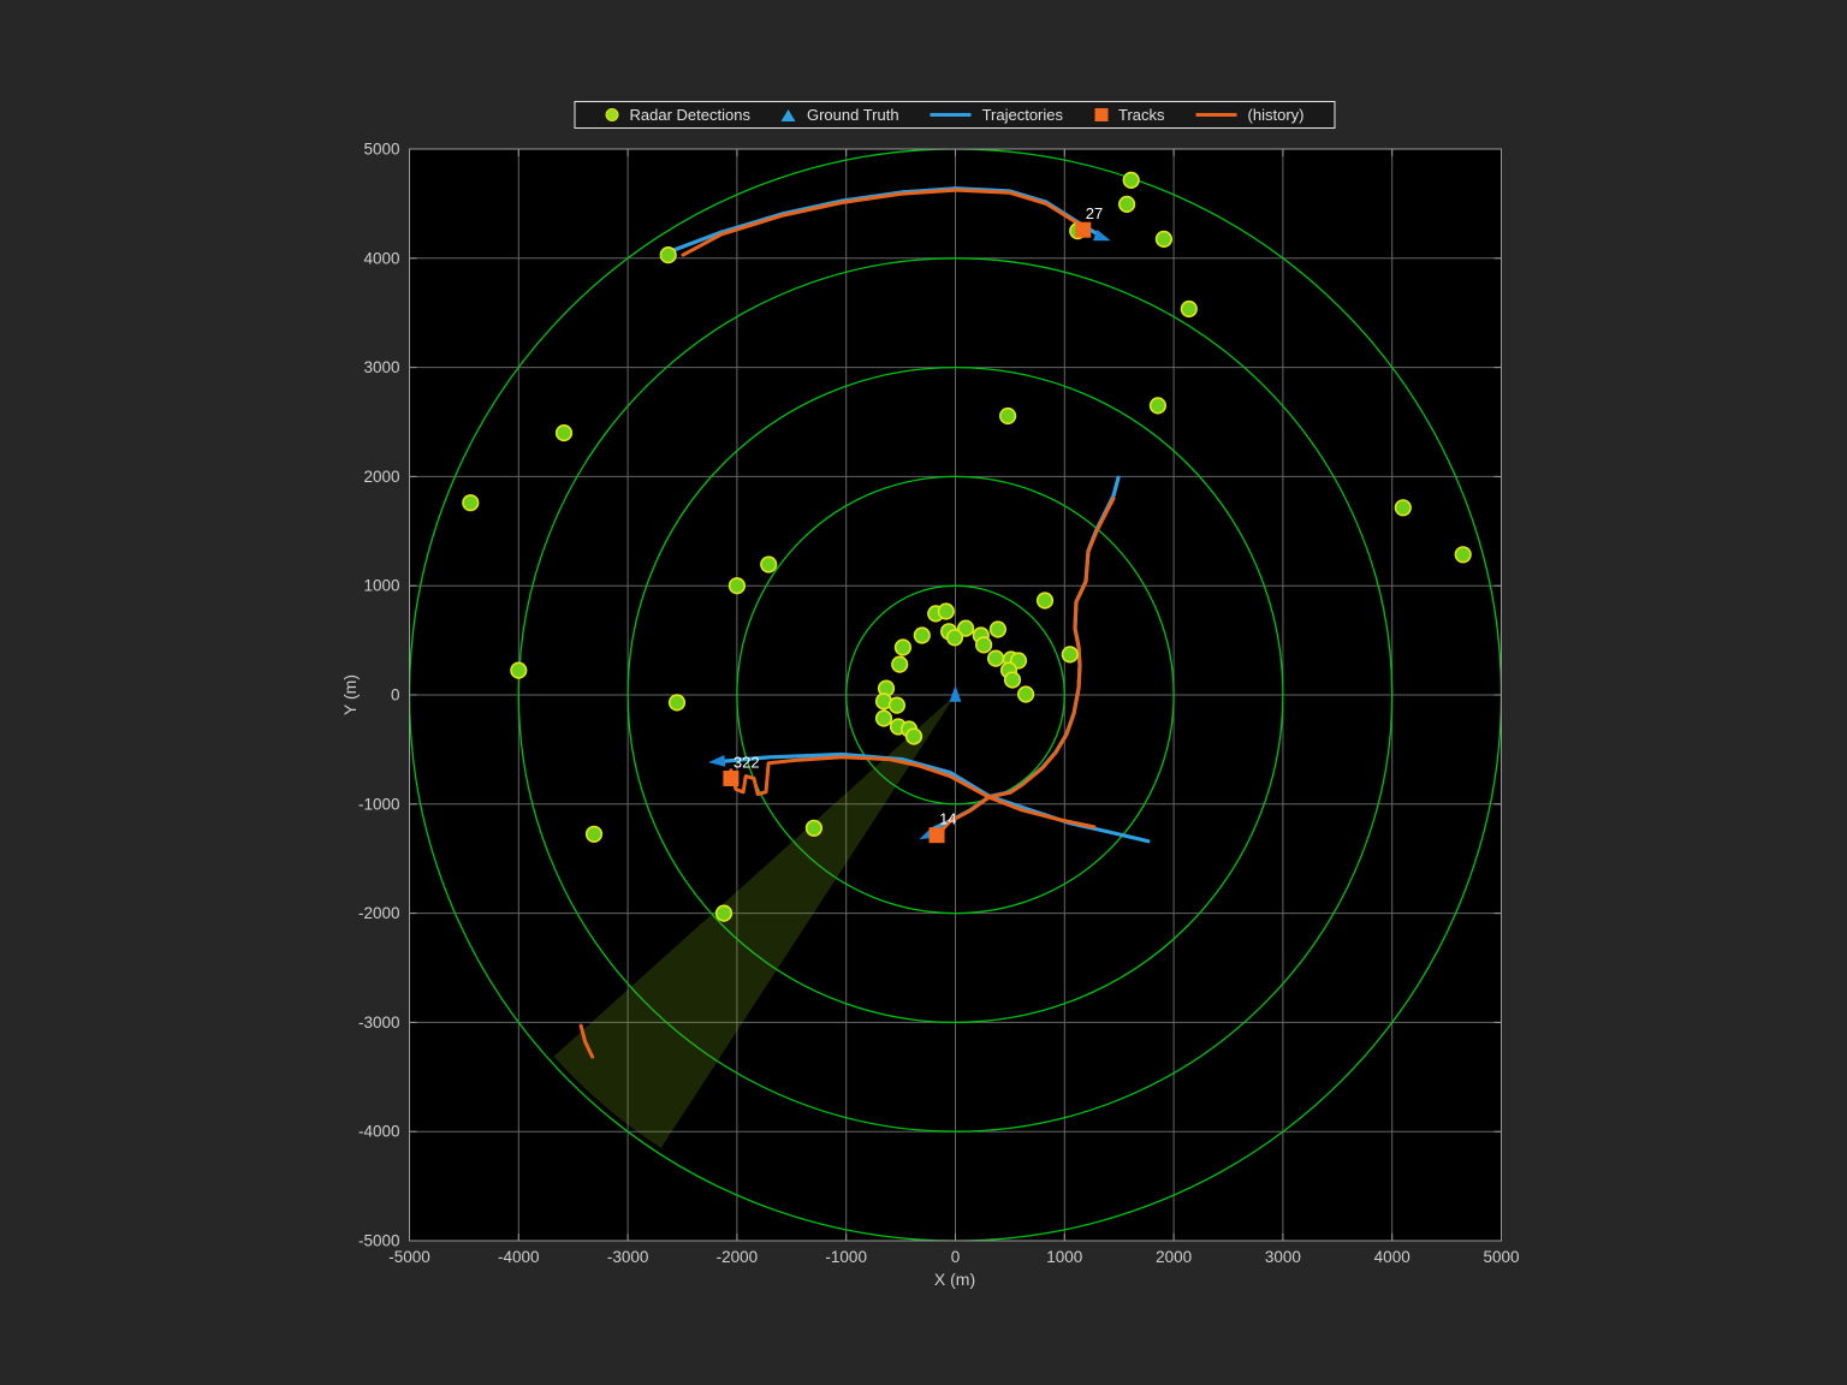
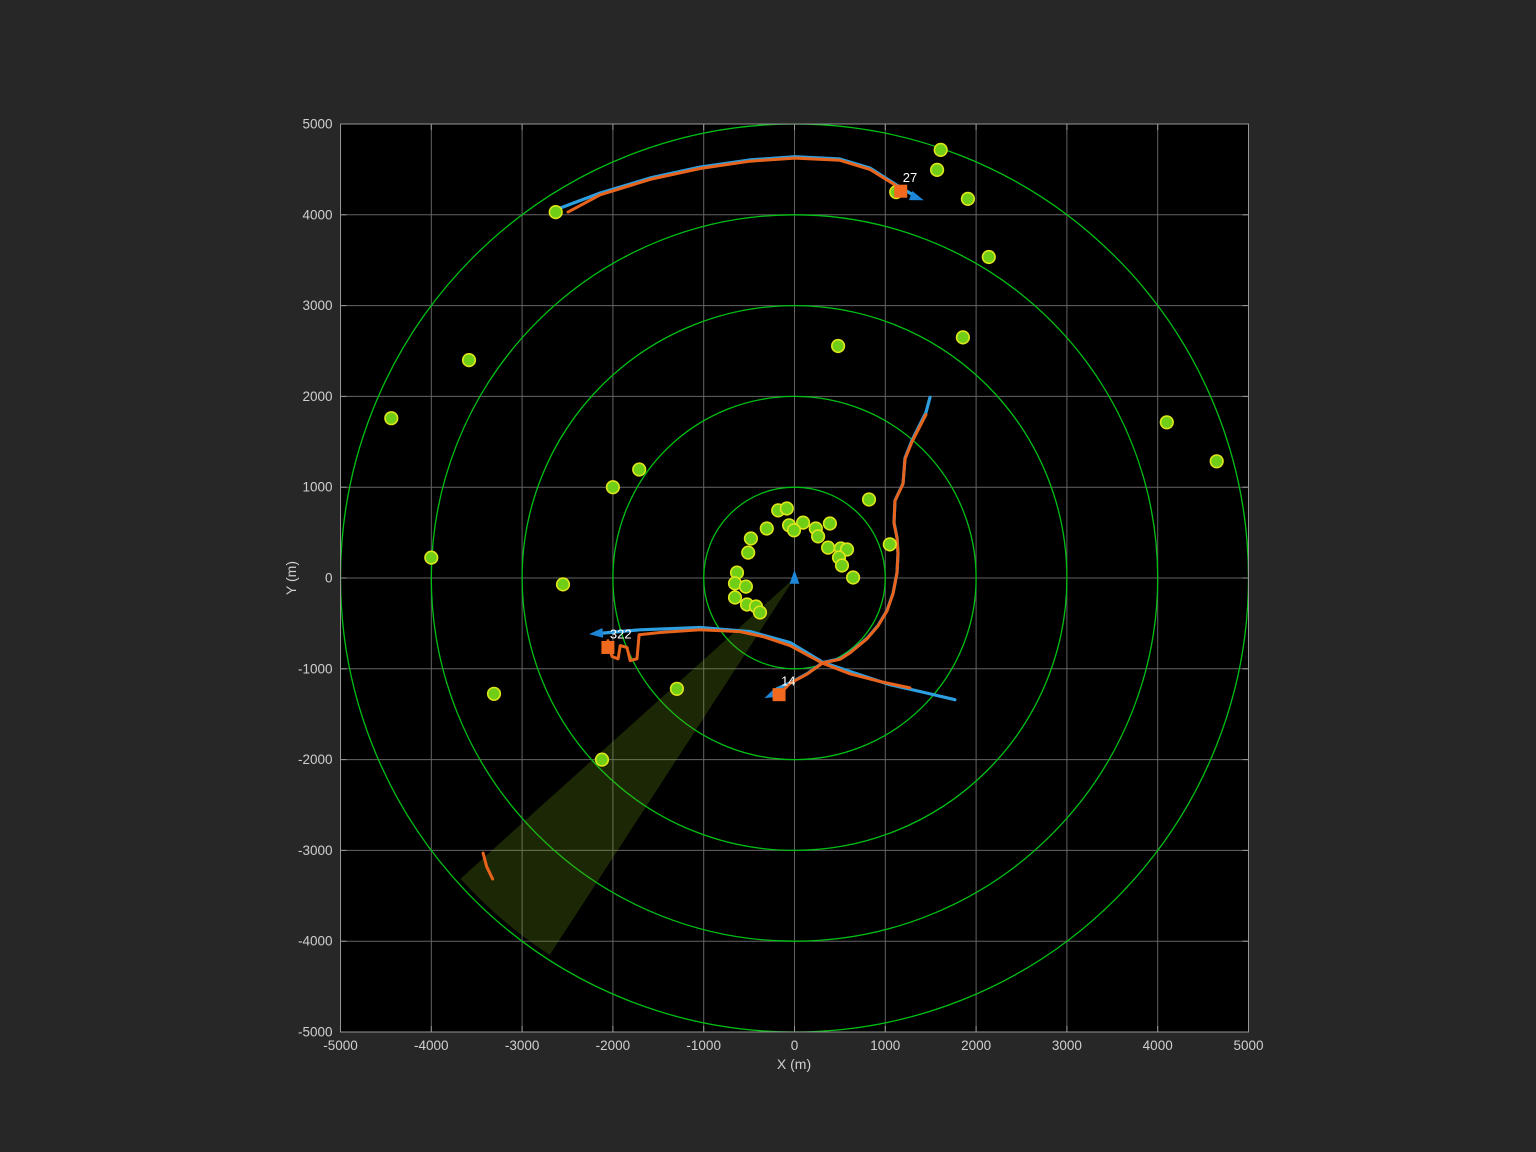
  27
  322
  14
  -5000
  -4000
  -3000
  -2000
  -1000
  0
  1000
  2000
  3000
  4000
  5000
  -5000
  -4000
  -3000
  -2000
  -1000
  0
  1000
  2000
  3000
  4000
  5000
- Radar Detections
- Ground Truth
- Trajectories
- Tracks
- (history)
  X (m)
